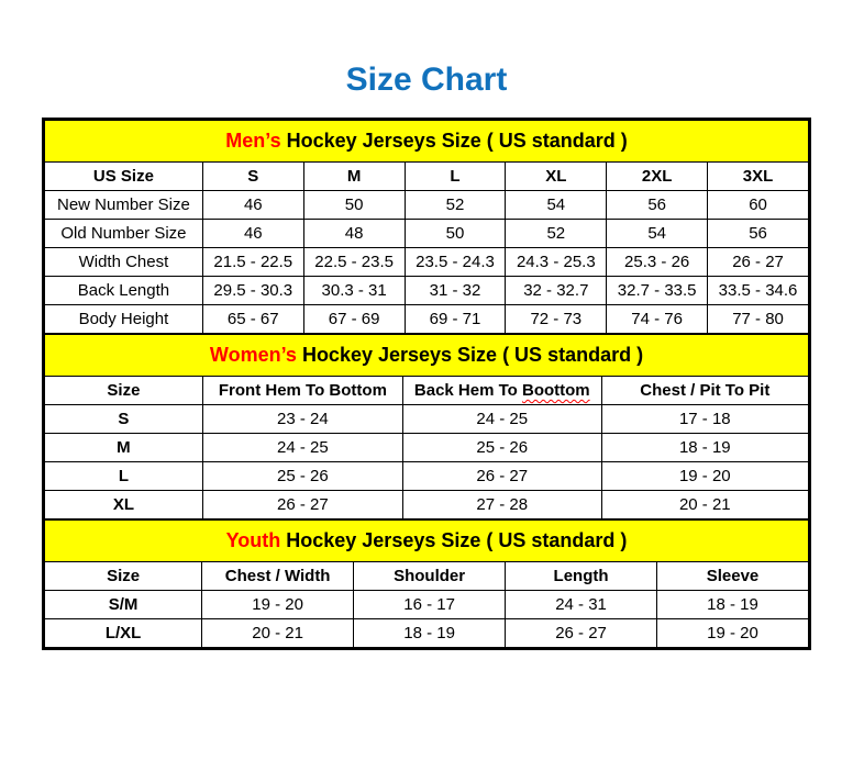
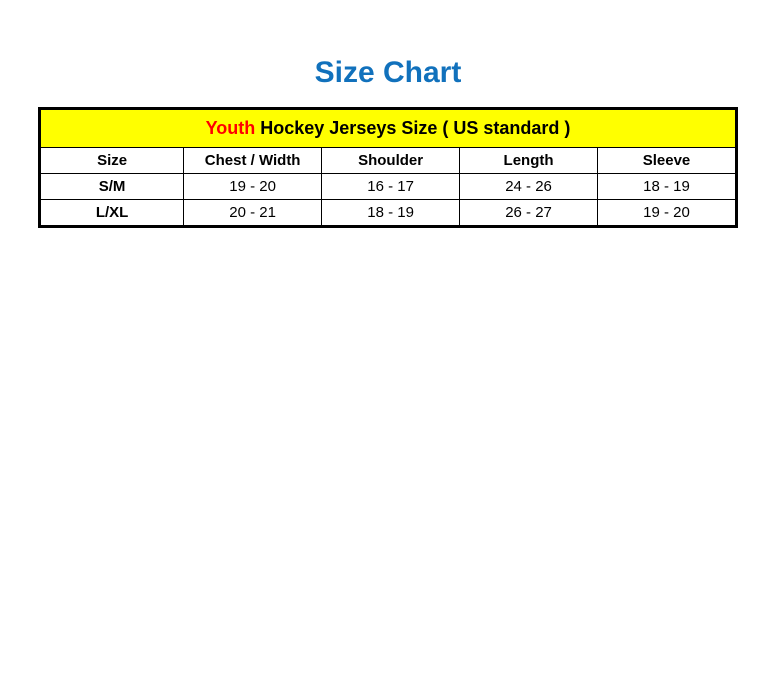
  Size Chart
- Men’s Hockey Jerseys Size ( US standard )
- US Size	S	M	L	XL	2XL	3XL
- New Number Size	46	50	52	54	56	60
- Old Number Size	46	48	50	52	54	56
- Width Chest	21.5 - 22.5	22.5 - 23.5	23.5 - 24.3	24.3 - 25.3	25.3 - 26	26 - 27
- Back Length	29.5 - 30.3	30.3 - 31	31 - 32	32 - 32.7	32.7 - 33.5	33.5 - 34.6
- Body Height	65 - 67	67 - 69	69 - 71	72 - 73	74 - 76	77 - 80
- Women’s Hockey Jerseys Size ( US standard )
- Size	Front Hem To Bottom	Back Hem To Boottom	Chest / Pit To Pit
- S	23 - 24	24 - 25	17 - 18
- M	24 - 25	25 - 26	18 - 19
- L	25 - 26	26 - 27	19 - 20
- XL	26 - 27	27 - 28	20 - 21
  Youth Hockey Jerseys Size ( US standard )
  Size	Chest / Width	Shoulder	Length	Sleeve
- S/M	19 - 20	16 - 17	24 - 31	18 - 19
+ S/M	19 - 20	16 - 17	24 - 26	18 - 19
  L/XL	20 - 21	18 - 19	26 - 27	19 - 20
